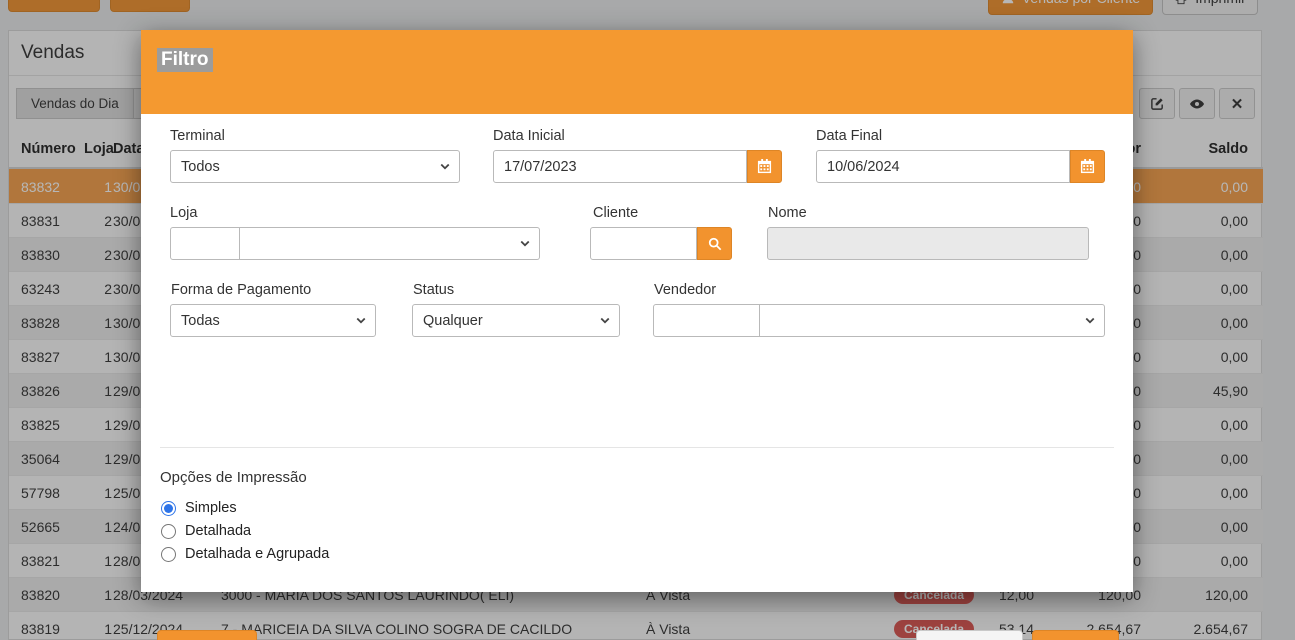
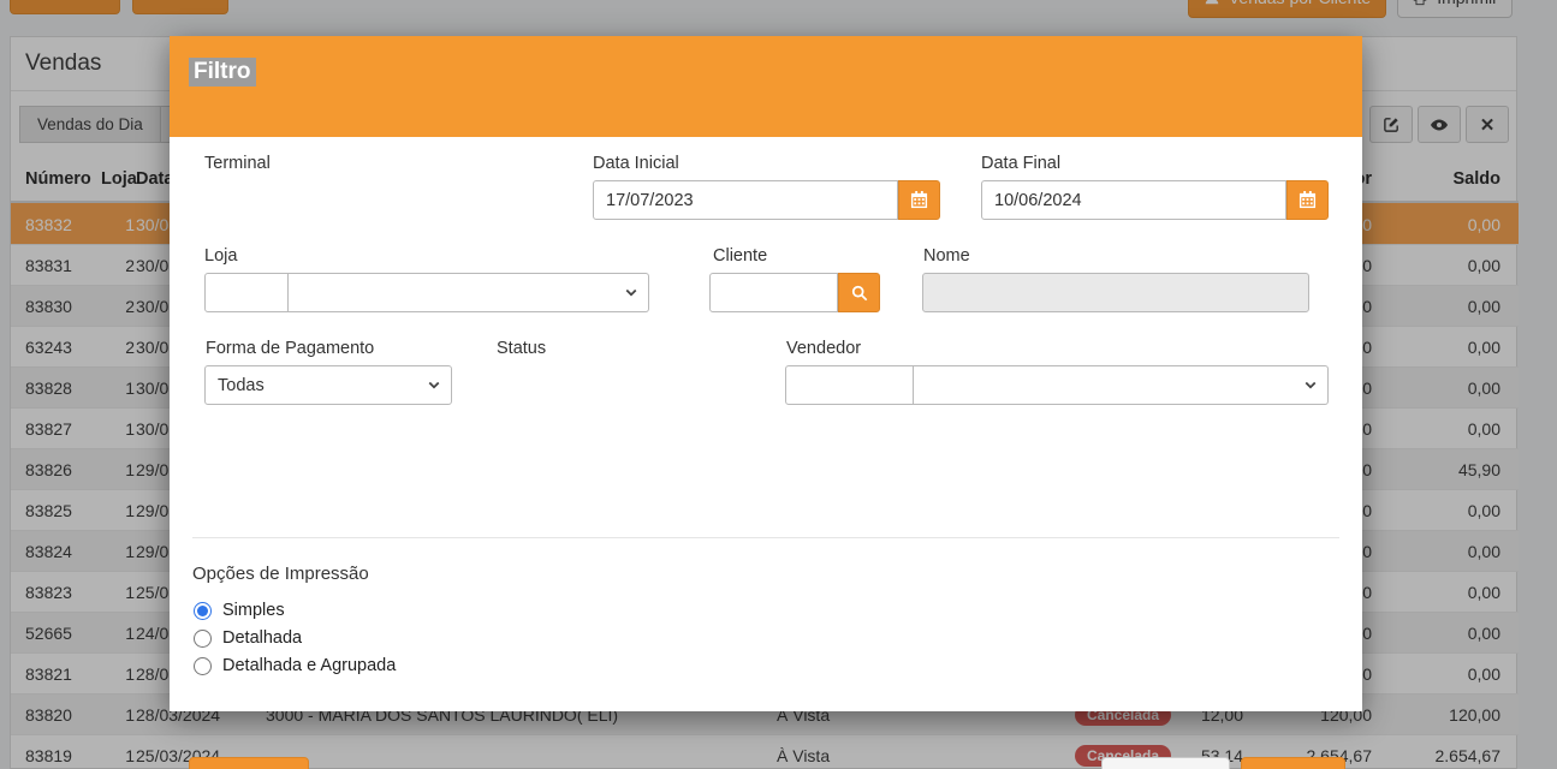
  Vendas
  Vendas do Dia
  ✕
  Número
  Loja
  Dat
  Saldo
  83832
  1
  30/0
  0
  0,00
  83831
  2
  30/0
  0
  0,00
  83830
  2
  30/0
  0
  0,00
  63243
  2
  30/0
  0
  0,00
  83828
  1
  30/0
  0
  0,00
  83827
  1
  30/0
  0
  0,00
  83826
  1
  29/0
  0
  45,90
  83825
  1
  29/0
  0
  0,00
- 35064
+ 83824
  1
  29/0
  0
  0,00
- 57798
+ 83823
  1
  25/0
  0
  0,00
  52665
  1
  24/0
  0
  0,00
  83821
  1
  28/0
  0
  0,00
  83820
  1
  28/03/2024
  3000 - MARIA DOS SANTOS LAURINDO( ELI)
  À Vista
  12,00
  120,00
  120,00
  Cancelada
  83819
  1
- 25/12/2024
+ 25/03/2024
- 7 - MARICEIA DA SILVA COLINO SOGRA DE CACILDO
  À Vista
  53,14
  2.654,67
  2.654,67
  Cancelada
  Filtro
  Terminal
- Todos
  Data Inicial
  17/07/2023
  Data Final
  10/06/2024
  Loja
  Cliente
  Nome
  Forma de Pagamento
  Todas
  Status
- Qualquer
  Vendedor
  Opções de Impressão
  Simples
  Detalhada
  Detalhada e Agrupada
